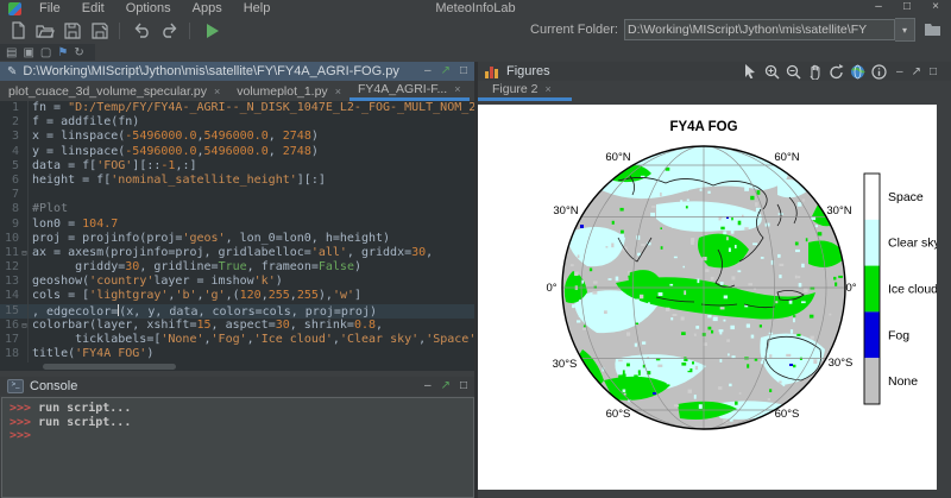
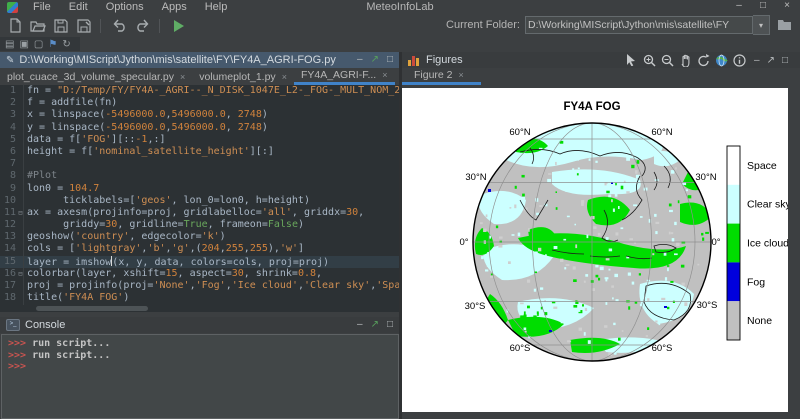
  File
  Edit
  Options
  Apps
  Help
  MeteoInfoLab
  –
  □
  ×
  Current Folder:
  D:\Working\MIScript\Jython\mis\satellite\FY
  ▾
  ▤
  ▣
  ▢
  ⚑
  ↻
  ✎
  D:\Working\MIScript\Jython\mis\satellite\FY\FY4A_AGRI-FOG.py
  –
  ↗
  □
  plot_cuace_3d_volume_specular.py
  ×
  volumeplot_1.py
  ×
  FY4A_AGRI-F...
  ×
  1
  fn = "D:/Temp/FY/FY4A-_AGRI--_N_DISK_1047E_L2-_FOG-_MULT_NOM_2
  2
  f = addfile(fn)
  3
  x = linspace(-5496000.0,5496000.0, 2748)
  4
  y = linspace(-5496000.0,5496000.0, 2748)
  5
  data = f['FOG'][::-1,:]
  6
  height = f['nominal_satellite_height'][:]
  7
  8
  #Plot
  9
  lon0 = 104.7
  10
- proj = projinfo(proj='geos', lon_0=lon0, h=height)
+ ticklabels=['geos', lon_0=lon0, h=height)
  11
  ⊟
  ax = axesm(projinfo=proj, gridlabelloc='all', griddx=30,
  12
  griddy=30, gridline=True, frameon=False)
  13
- geoshow('country'layer = imshow'k')
+ geoshow('country', edgecolor='k')
  14
- cols = ['lightgray','b','g',(120,255,255),'w']
+ cols = ['lightgray','b','g',(204,255,255),'w']
  15
- , edgecolor=(x, y, data, colors=cols, proj=proj)
+ layer = imshow(x, y, data, colors=cols, proj=proj)
  16
  ⊟
  colorbar(layer, xshift=15, aspect=30, shrink=0.8,
  17
- ticklabels=['None','Fog','Ice cloud','Clear sky','Space'
+ proj = projinfo(proj='None','Fog','Ice cloud','Clear sky','Spa
  18
  title('FY4A FOG')
  Console
  –
  ↗
  □
  >>> run script...
  >>> run script...
  >>>
  Figures
  –
  ↗
  □
  Figure 2
  ×
  60°N
  60°N
  30°N
  30°N
  0°
  0°
  30°S
  30°S
  60°S
  60°S
  Space
  Clear sk
  Ice cloud
  Fog
  None
  FY4A FOG
